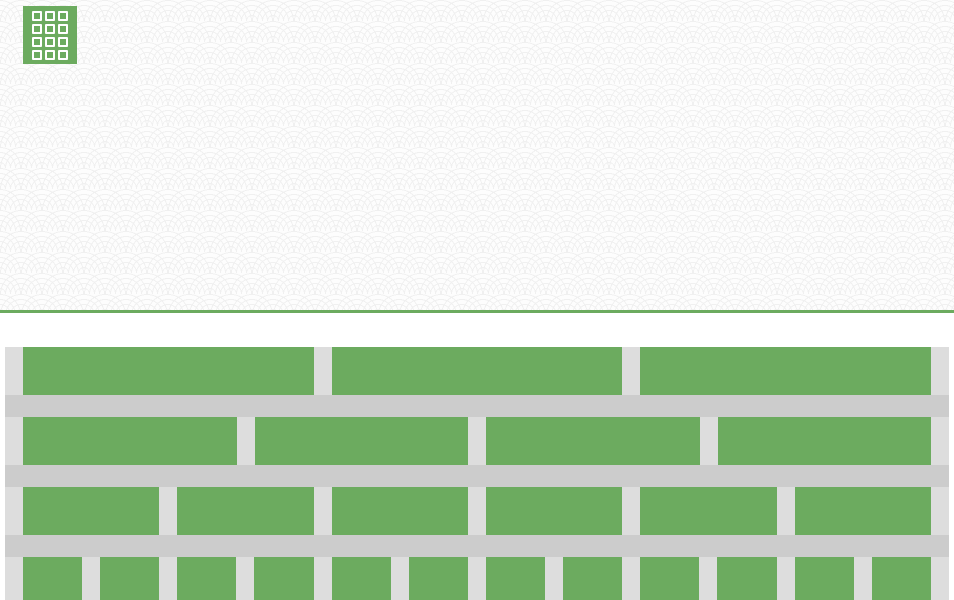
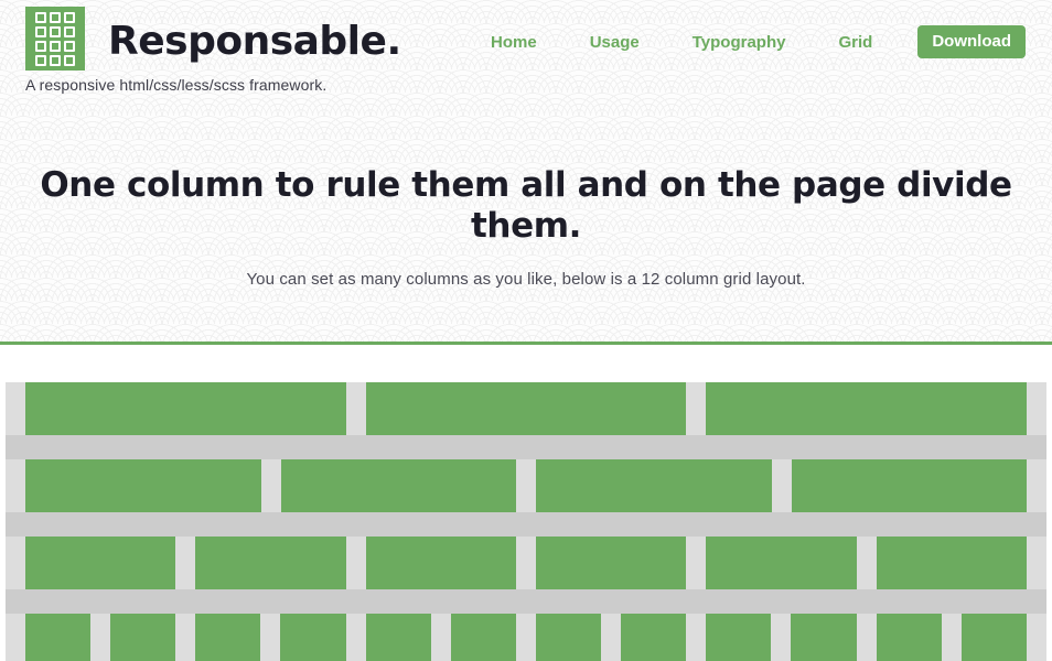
+ Responsable.
+ A responsive html/css/less/scss framework.
+ Home
+ Usage
+ Typography
+ Grid
+ Download
+ One column to rule them all and on the page divide them.
+ You can set as many columns as you like, below is a 12 column grid layout.
